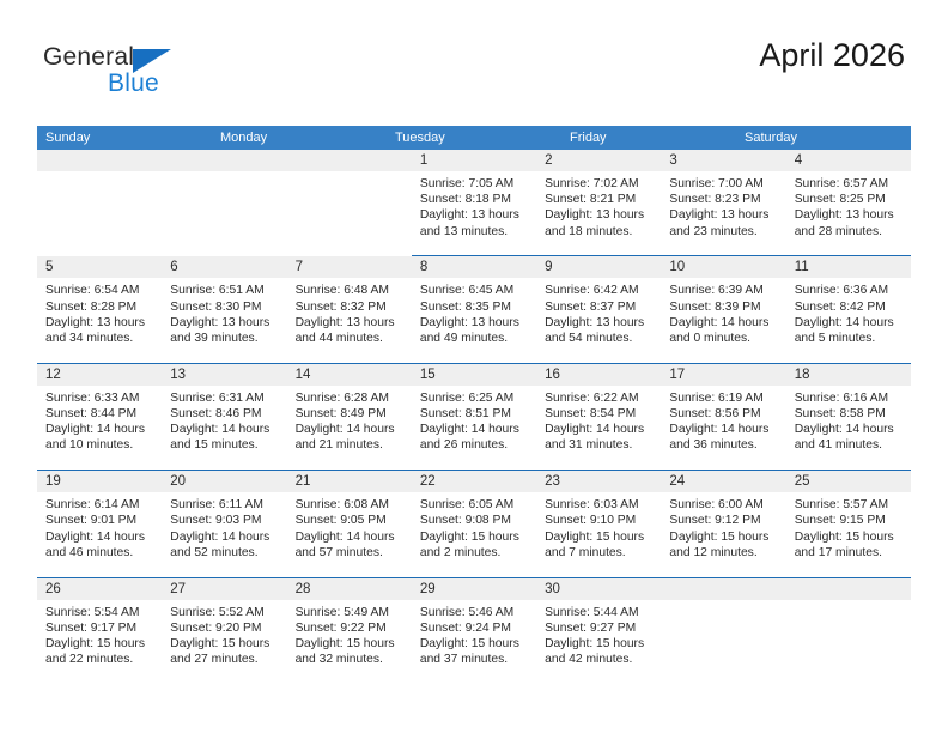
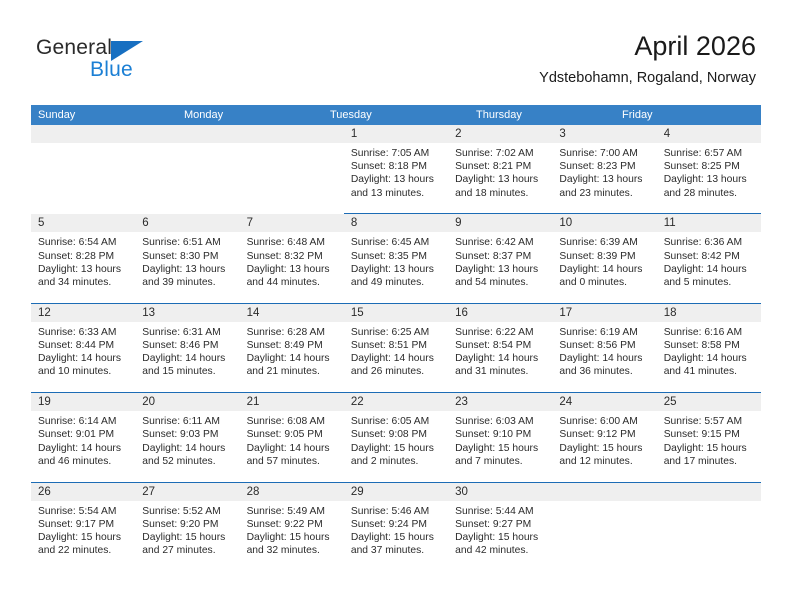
  General
  Blue
  April 2026
+ Ydstebohamn, Rogaland, Norway
  Sunday
  Monday
  Tuesday
+ Thursday
  Friday
- Saturday
  1
  Sunrise: 7:05 AM
  Sunset: 8:18 PM
  Daylight: 13 hours
  and 13 minutes.
  2
  Sunrise: 7:02 AM
  Sunset: 8:21 PM
  Daylight: 13 hours
  and 18 minutes.
  3
  Sunrise: 7:00 AM
  Sunset: 8:23 PM
  Daylight: 13 hours
  and 23 minutes.
  4
  Sunrise: 6:57 AM
  Sunset: 8:25 PM
  Daylight: 13 hours
  and 28 minutes.
  5
  Sunrise: 6:54 AM
  Sunset: 8:28 PM
  Daylight: 13 hours
  and 34 minutes.
  6
  Sunrise: 6:51 AM
  Sunset: 8:30 PM
  Daylight: 13 hours
  and 39 minutes.
  7
  Sunrise: 6:48 AM
  Sunset: 8:32 PM
  Daylight: 13 hours
  and 44 minutes.
  8
  Sunrise: 6:45 AM
  Sunset: 8:35 PM
  Daylight: 13 hours
  and 49 minutes.
  9
  Sunrise: 6:42 AM
  Sunset: 8:37 PM
  Daylight: 13 hours
  and 54 minutes.
  10
  Sunrise: 6:39 AM
  Sunset: 8:39 PM
  Daylight: 14 hours
  and 0 minutes.
  11
  Sunrise: 6:36 AM
  Sunset: 8:42 PM
  Daylight: 14 hours
  and 5 minutes.
  12
  Sunrise: 6:33 AM
  Sunset: 8:44 PM
  Daylight: 14 hours
  and 10 minutes.
  13
  Sunrise: 6:31 AM
  Sunset: 8:46 PM
  Daylight: 14 hours
  and 15 minutes.
  14
  Sunrise: 6:28 AM
  Sunset: 8:49 PM
  Daylight: 14 hours
  and 21 minutes.
  15
  Sunrise: 6:25 AM
  Sunset: 8:51 PM
  Daylight: 14 hours
  and 26 minutes.
  16
  Sunrise: 6:22 AM
  Sunset: 8:54 PM
  Daylight: 14 hours
  and 31 minutes.
  17
  Sunrise: 6:19 AM
  Sunset: 8:56 PM
  Daylight: 14 hours
  and 36 minutes.
  18
  Sunrise: 6:16 AM
  Sunset: 8:58 PM
  Daylight: 14 hours
  and 41 minutes.
  19
  Sunrise: 6:14 AM
  Sunset: 9:01 PM
  Daylight: 14 hours
  and 46 minutes.
  20
  Sunrise: 6:11 AM
  Sunset: 9:03 PM
  Daylight: 14 hours
  and 52 minutes.
  21
  Sunrise: 6:08 AM
  Sunset: 9:05 PM
  Daylight: 14 hours
  and 57 minutes.
  22
  Sunrise: 6:05 AM
  Sunset: 9:08 PM
  Daylight: 15 hours
  and 2 minutes.
  23
  Sunrise: 6:03 AM
  Sunset: 9:10 PM
  Daylight: 15 hours
  and 7 minutes.
  24
  Sunrise: 6:00 AM
  Sunset: 9:12 PM
  Daylight: 15 hours
  and 12 minutes.
  25
  Sunrise: 5:57 AM
  Sunset: 9:15 PM
  Daylight: 15 hours
  and 17 minutes.
  26
  Sunrise: 5:54 AM
  Sunset: 9:17 PM
  Daylight: 15 hours
  and 22 minutes.
  27
  Sunrise: 5:52 AM
  Sunset: 9:20 PM
  Daylight: 15 hours
  and 27 minutes.
  28
  Sunrise: 5:49 AM
  Sunset: 9:22 PM
  Daylight: 15 hours
  and 32 minutes.
  29
  Sunrise: 5:46 AM
  Sunset: 9:24 PM
  Daylight: 15 hours
  and 37 minutes.
  30
  Sunrise: 5:44 AM
  Sunset: 9:27 PM
  Daylight: 15 hours
  and 42 minutes.
